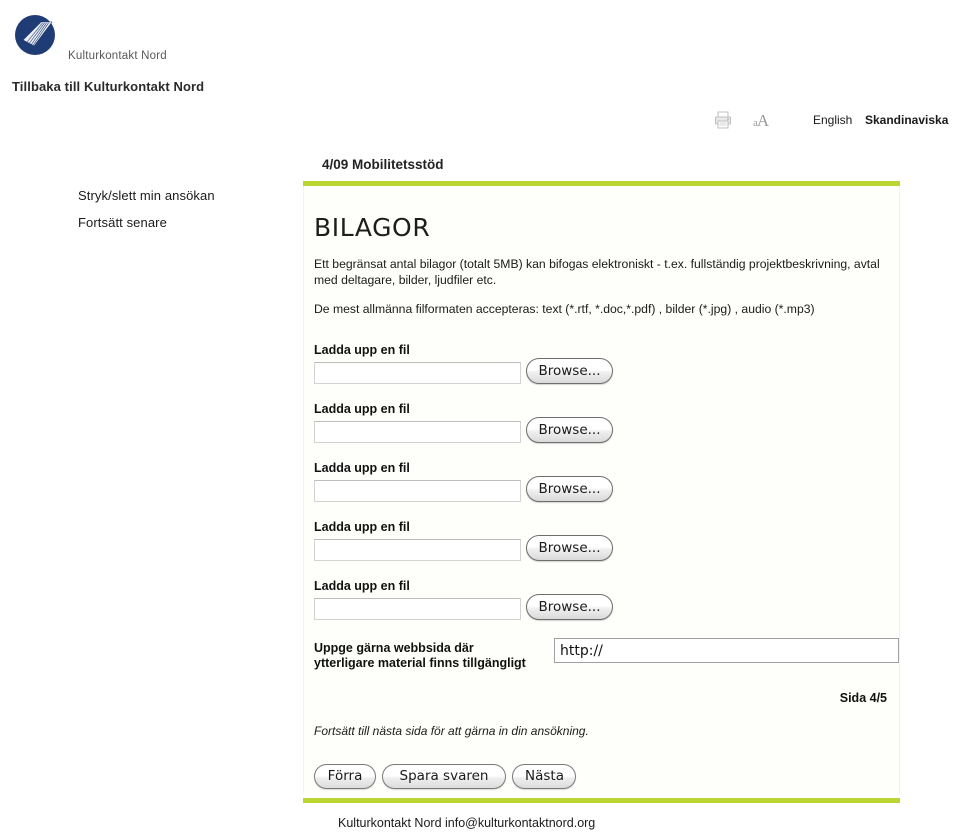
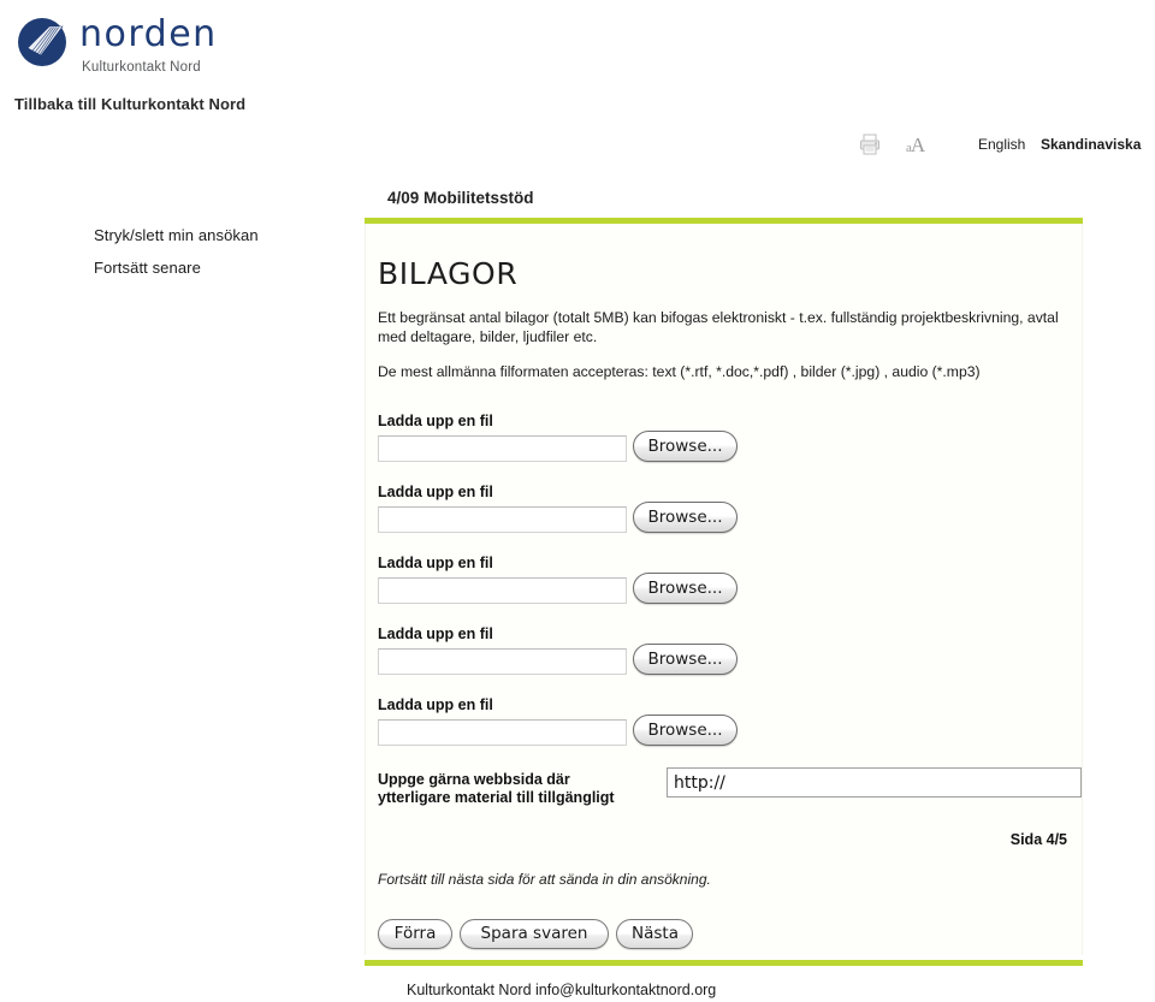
+ norden
  Kulturkontakt Nord
  Tillbaka till Kulturkontakt Nord
  aA
  English
  Skandinaviska
  4/09 Mobilitetsstöd
  Stryk/slett min ansökan
  Fortsätt senare
  BILAGOR
  Ett begränsat antal bilagor (totalt 5MB) kan bifogas elektroniskt - t.ex. fullständig projektbeskrivning, avtal med deltagare, bilder, ljudfiler etc.
  De mest allmänna filformaten accepteras: text (*.rtf, *.doc,*.pdf) , bilder (*.jpg) , audio (*.mp3)
  Ladda upp en fil
  Browse...
  Ladda upp en fil
  Browse...
  Ladda upp en fil
  Browse...
  Ladda upp en fil
  Browse...
  Ladda upp en fil
  Browse...
- Uppge gärna webbsida där ytterligare material finns tillgängligt
+ Uppge gärna webbsida där ytterligare material till tillgängligt
  http://
  Sida 4/5
- Fortsätt till nästa sida för att gärna in din ansökning.
+ Fortsätt till nästa sida för att sända in din ansökning.
  Förra
  Spara svaren
  Nästa
  Kulturkontakt Nord info@kulturkontaktnord.org
